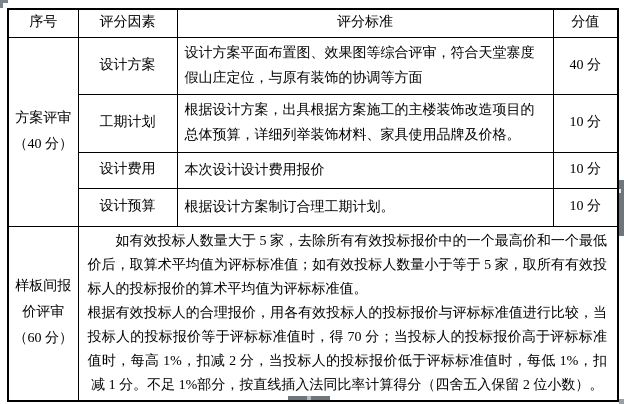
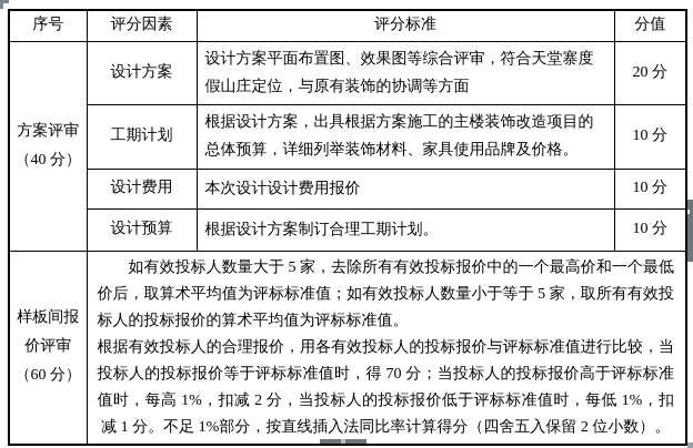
  序号	评分因素	评分标准	分值
- 方案评审 （40 分）	设计方案	设计方案平面布置图、效果图等综合评审，符合天堂寨度假山庄定位，与原有装饰的协调等方面	40 分
+ 方案评审 （40 分）	设计方案	设计方案平面布置图、效果图等综合评审，符合天堂寨度假山庄定位，与原有装饰的协调等方面	20 分
  工期计划	根据设计方案，出具根据方案施工的主楼装饰改造项目的总体预算，详细列举装饰材料、家具使用品牌及价格。	10 分
  设计费用	本次设计设计费用报价	10 分
  设计预算	根据设计方案制订合理工期计划。	10 分
  样板间报 价评审 （60 分）	如有效投标人数量大于 5 家，去除所有有效投标报价中的一个最高价和一个最低价后，取算术平均值为评标标准值；如有效投标人数量小于等于 5 家，取所有有效投标人的投标报价的算术平均值为评标标准值。 根据有效投标人的合理报价，用各有效投标人的投标报价与评标标准值进行比较，当投标人的投标报价等于评标标准值时，得 70 分；当投标人的投标报价高于评标标准值时，每高 1%，扣减 2 分，当投标人的投标报价低于评标标准值时，每低 1%，扣减 1 分。不足 1%部分，按直线插入法同比率计算得分（四舍五入保留 2 位小数）。
